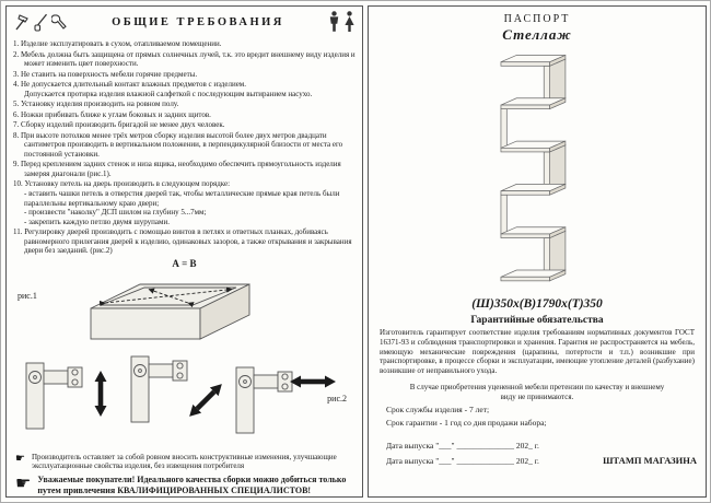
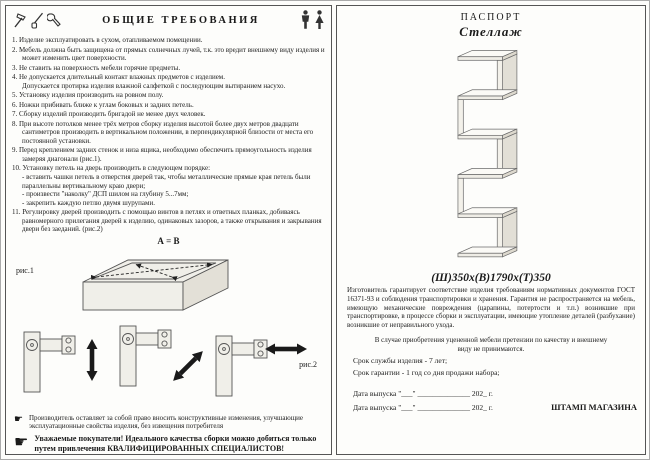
  ОБЩИЕ ТРЕБОВАНИЯ
  1. Изделие эксплуатировать в сухом, отапливаемом помещении.
  2. Мебель должна быть защищена от прямых солнечных лучей, т.к. это вредит внешнему виду изделия и может изменить цвет поверхности.
  4. Не допускается длительный контакт влажных предметов с изделием.
  Допускается протирка изделия влажной салфеткой с последующим вытиранием насухо.
  5. Установку изделия производить на ровном полу.
- 6. Ножки прибивать ближе к углам боковых и задних щитов.
+ 6. Ножки прибивать ближе к углам боковых и задних петель.
  7. Сборку изделий производить бригадой не менее двух человек.
  8. При высоте потолков менее трёх метров сборку изделия высотой более двух метров двадцати сантиметров производить в вертикальном положении, в перпендикулярной близости от места его постоянной установки.
  9. Перед креплением задних стенок и низа ящика, необходимо обеспечить прямоугольность изделия замеряя диагонали (рис.1).
  10. Установку петель на дверь производить в следующем порядке:
  - вставить чашки петель в отверстия дверей так, чтобы металлические прямые края петель были параллельны вертикальному краю двери;
  - произвести "наколку" ДСП шилом на глубину 5...7мм;
  - закрепить каждую петлю двумя шурупами.
  11. Регулировку дверей производить с помощью винтов в петлях и ответных планках, добиваясь равномерного прилегания дверей к изделию, одинаковых зазоров, а также открывания и закрывания двери без заеданий. (рис.2)
  А = В
  рис.1
  рис.2
  ☛
- Производитель оставляет за собой ровном вносить конструктивные изменения, улучшающие эксплуатационные свойства изделия, без извещения потребителя
+ Производитель оставляет за собой право вносить конструктивные изменения, улучшающие эксплуатационные свойства изделия, без извещения потребителя
  ☛
  Уважаемые покупатели! Идеального качества сборки можно добиться только путем привлечения КВАЛИФИЦИРОВАННЫХ СПЕЦИАЛИСТОВ!
  ПАСПОРТ
  Стеллаж
  (Ш)350х(В)1790х(Т)350
- Гарантийные обязательства
  Изготовитель гарантирует соответствие изделия требованиям нормативных документов ГОСТ 16371-93 и соблюдения транспортировки и хранения. Гарантия не распространяется на мебель, имеющую механические повреждения (царапины, потертости и т.п.) возникшие при транспортировке, в процессе сборки и эксплуатации, имеющие утопление деталей (разбухание) возникшие от неправильного ухода.
  В случае приобретения уцененной мебели претензии по качеству и внешнему виду не принимаются.
  Срок службы изделия - 7 лет;
  Срок гарантии - 1 год со дня продажи набора;
  Дата выпуска "___" ______________ 202_ г.
  Дата выпуска "___" ______________ 202_ г.
  ШТАМП МАГАЗИНА
